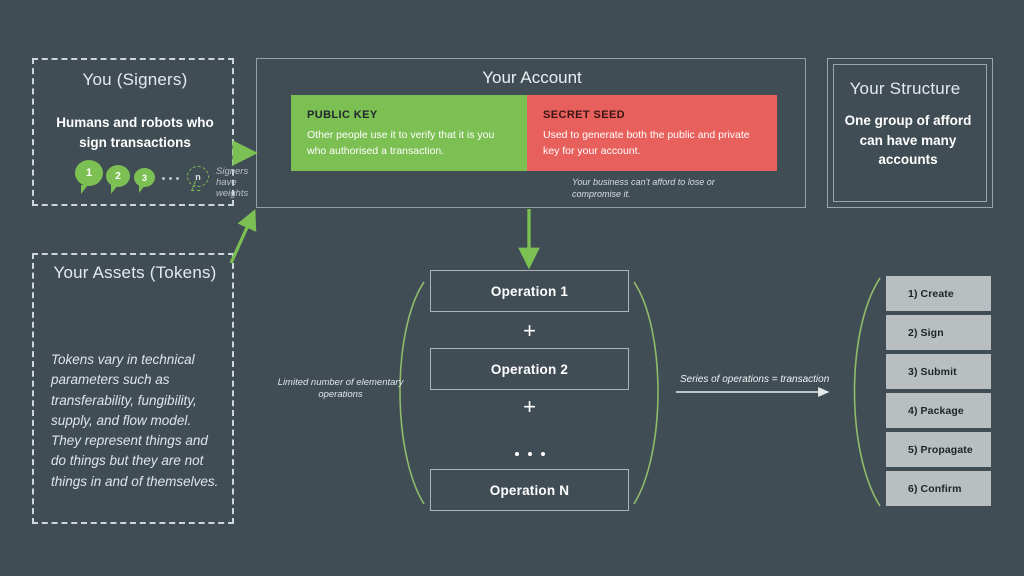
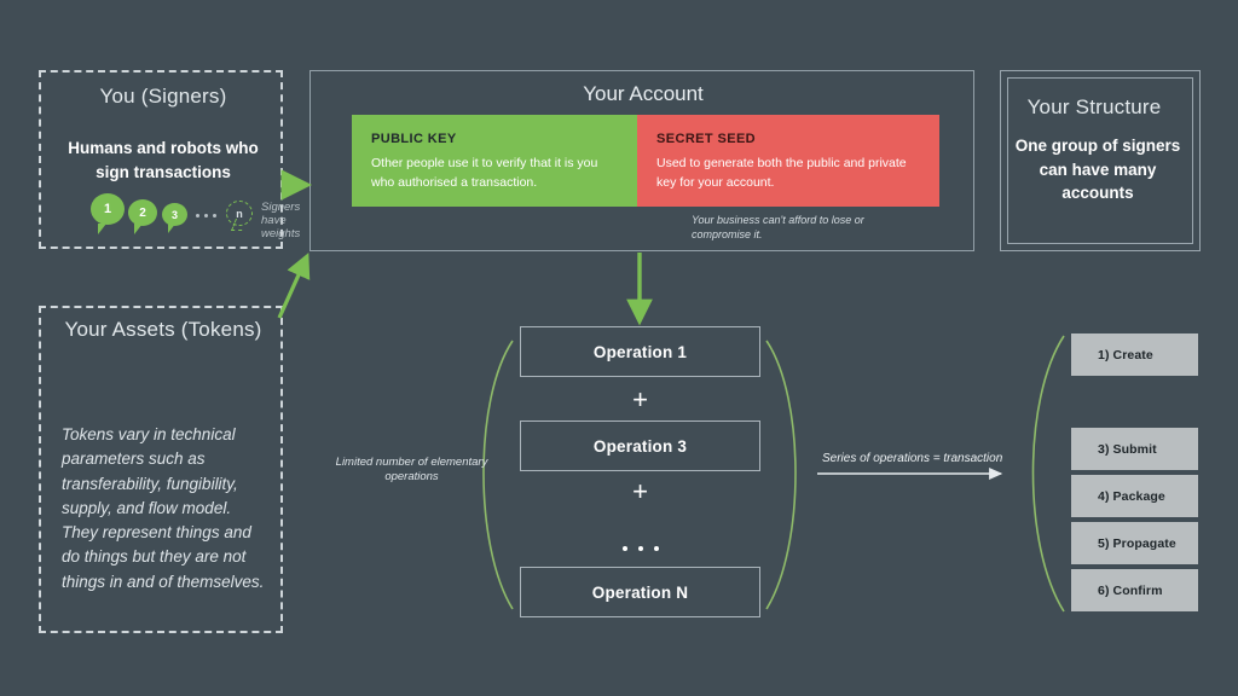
  You (Signers)
  Humans and robots who sign transactions
  1
  2
  3
  n
  Signers have weights
  Your Assets (Tokens)
  Tokens vary in technical parameters such as transferability, fungibility, supply, and flow model. They represent things and do things but they are not things in and of themselves.
  Your Account
  PUBLIC KEY
  Other people use it to verify that it is you who authorised a transaction.
  SECRET SEED
  Used to generate both the public and private key for your account.
  Your business can't afford to lose or compromise it.
  Your Structure
- One group of afford can have many accounts
+ One group of signers can have many accounts
  Operation 1
  +
- Operation 2
+ Operation 3
  +
  Operation N
  Limited number of elementary operations
  Series of operations = transaction
  1) Create
- 2) Sign
  3) Submit
  4) Package
  5) Propagate
  6) Confirm
